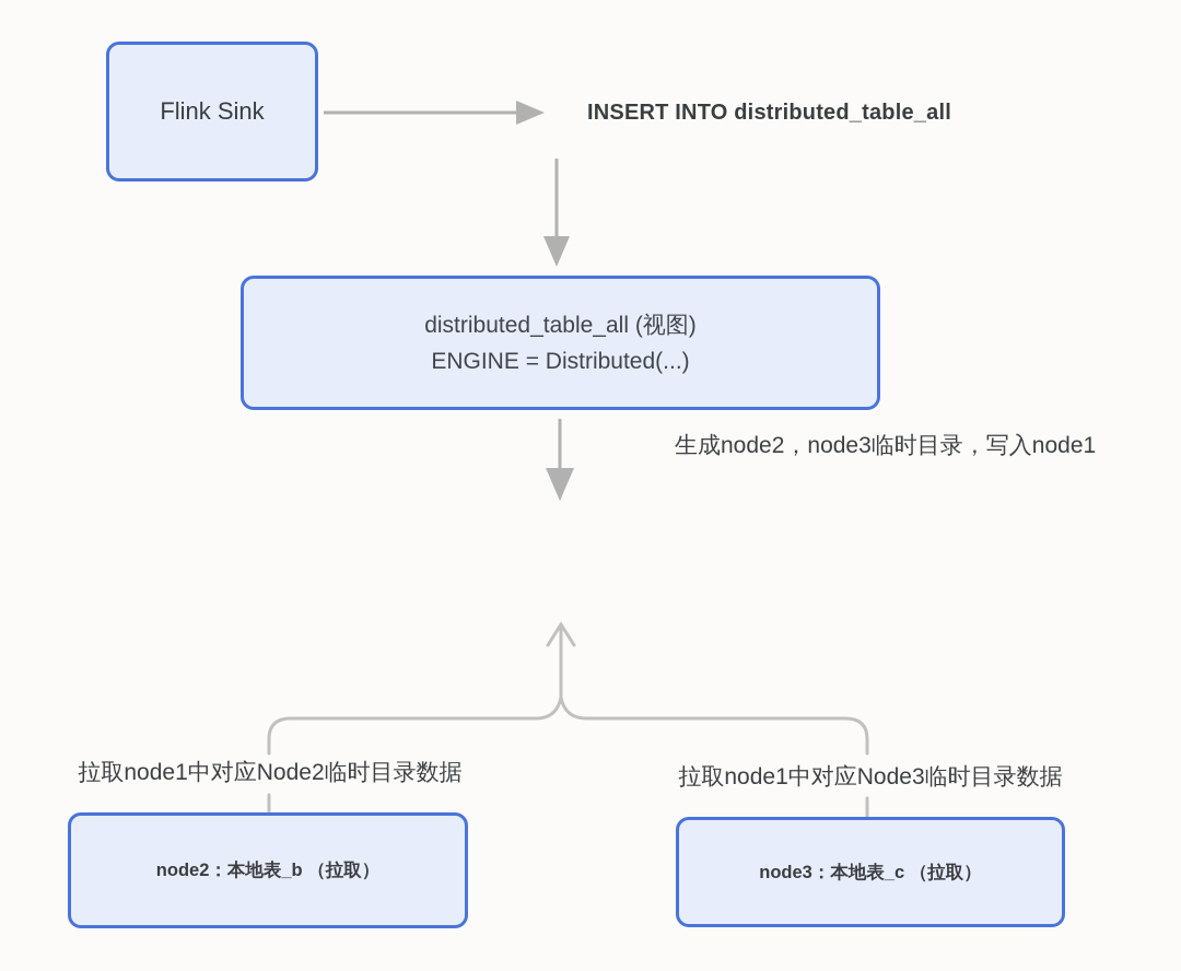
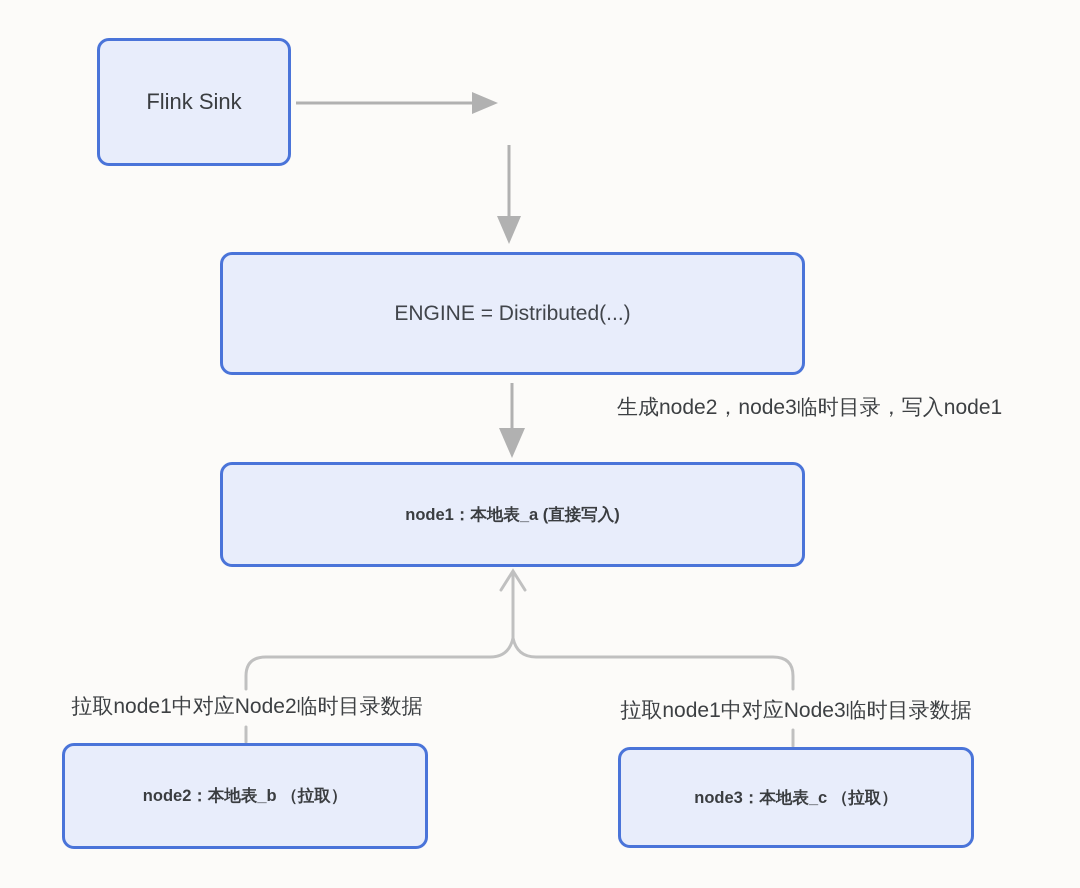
  Flink Sink
- INSERT INTO distributed_table_all
- distributed_table_all (视图)
  ENGINE = Distributed(...)
  生成node2，node3临时目录，写入node1
+ node1：本地表_a (直接写入)
  拉取node1中对应Node2临时目录数据
  拉取node1中对应Node3临时目录数据
  node2：本地表_b （拉取）
  node3：本地表_c （拉取）
